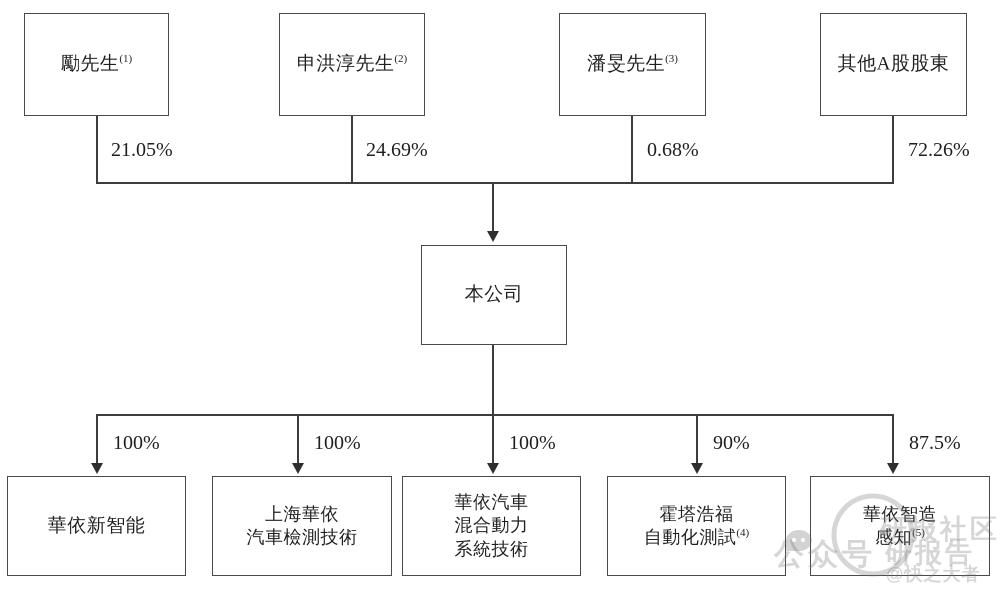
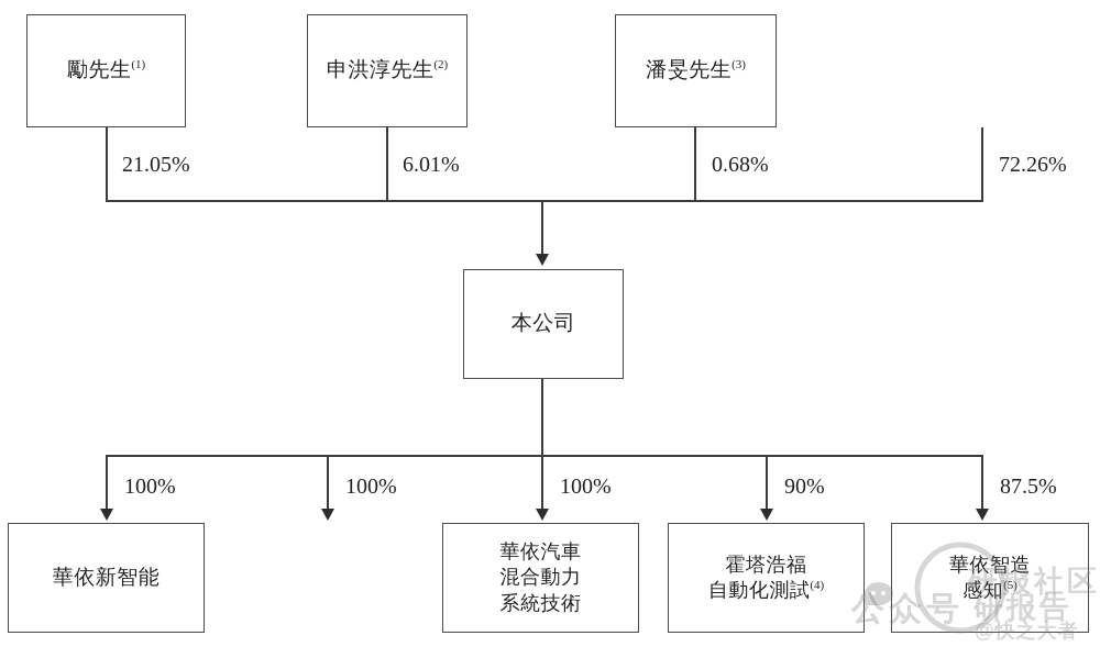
  勵先生(1)
  申洪淳先生(2)
  潘旻先生(3)
- 其他A股股東
  21.05%
- 24.69%
+ 6.01%
  0.68%
  72.26%
  本公司
  100%
  100%
  100%
  90%
  87.5%
  華依新智能
- 上海華依
- 汽車檢測技術
  華依汽車
  混合動力
  系統技術
  霍塔浩福
  自動化測試(4)
  華依智造
  感知(5)
  研报社区
  公众号
  研报告
  @快之大者
